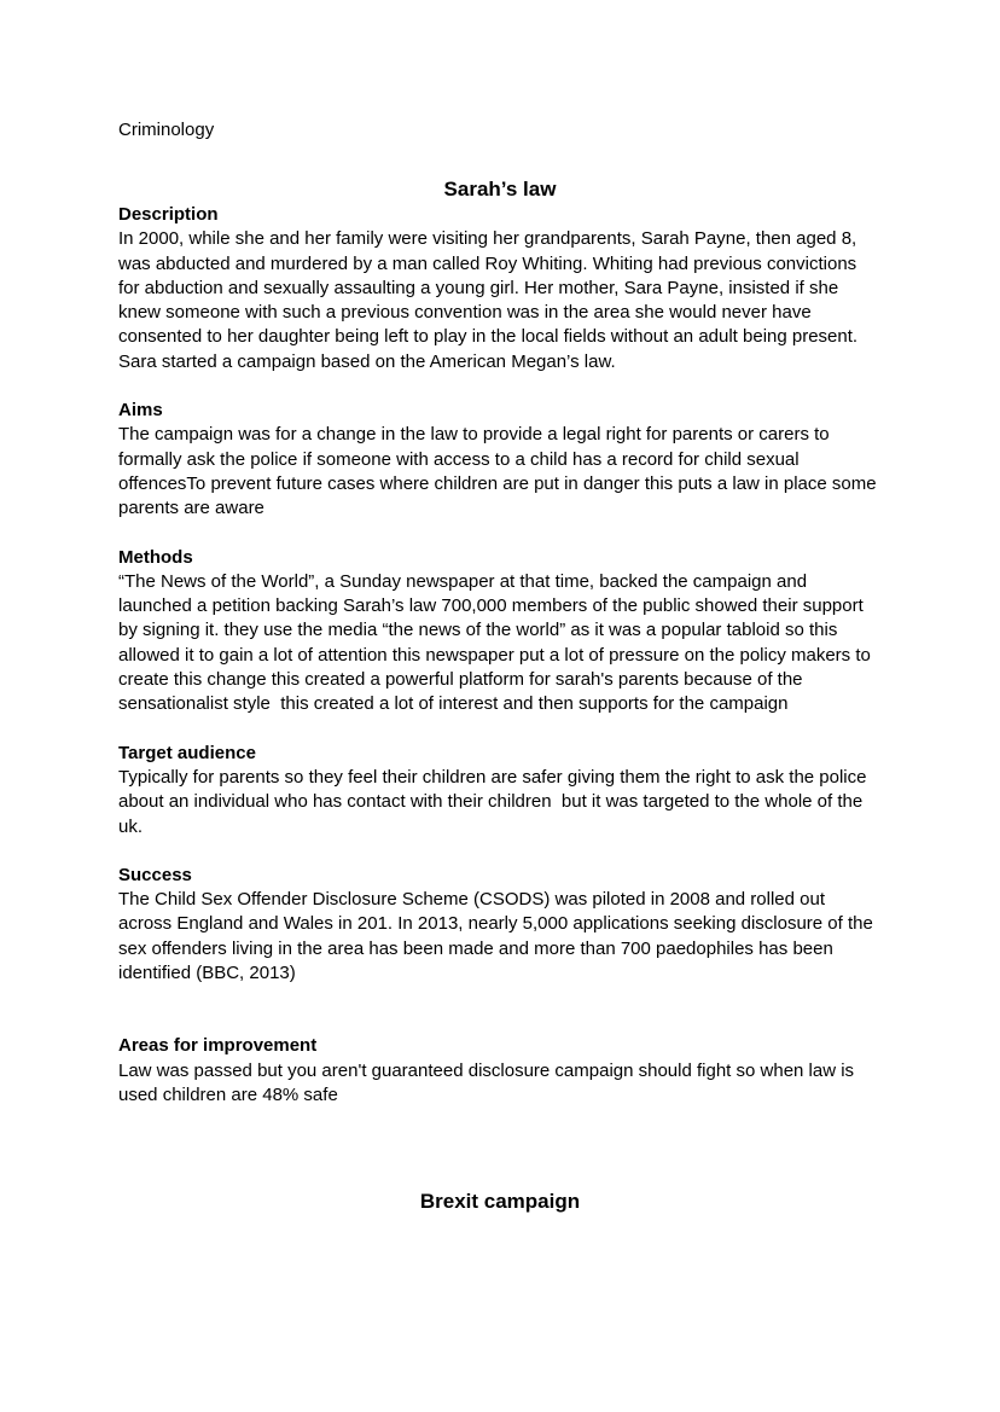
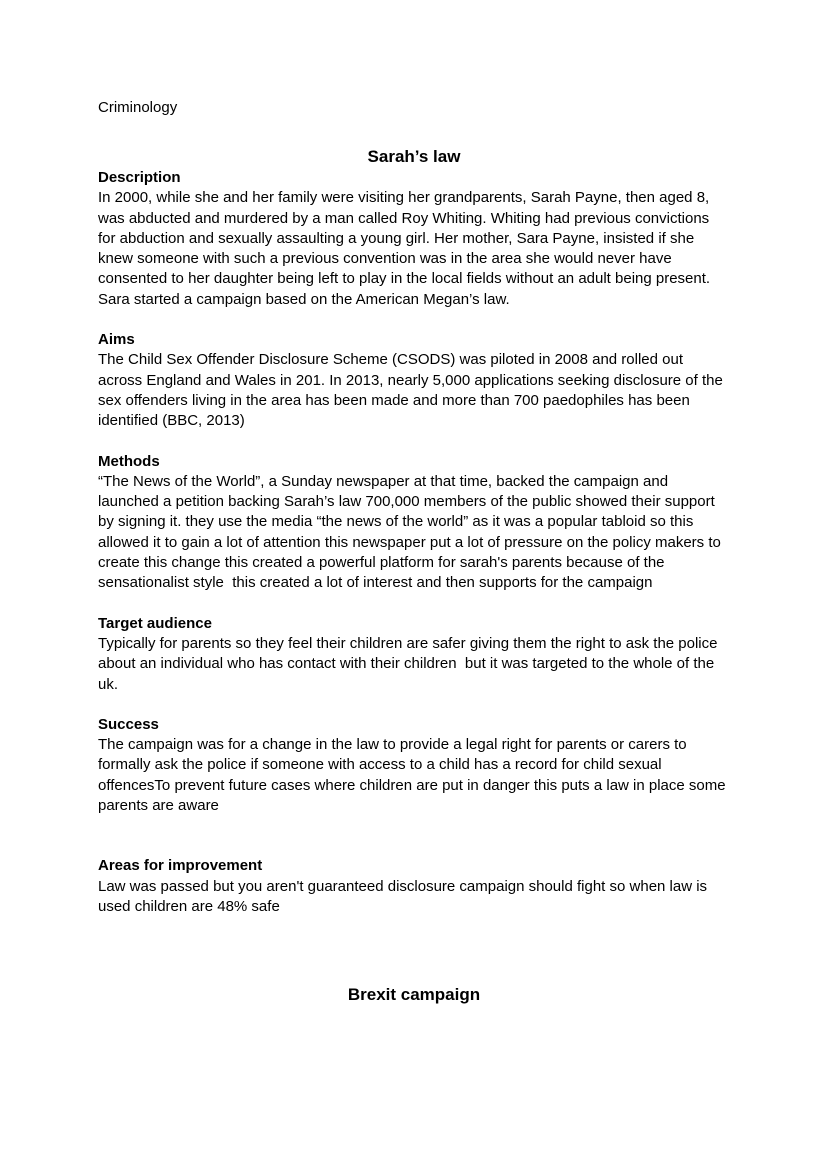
  Criminology
  Sarah’s law
  Description
  In 2000, while she and her family were visiting her grandparents, Sarah Payne, then aged 8, was abducted and murdered by a man called Roy Whiting. Whiting had previous convictions for abduction and sexually assaulting a young girl. Her mother, Sara Payne, insisted if she knew someone with such a previous convention was in the area she would never have consented to her daughter being left to play in the local fields without an adult being present. Sara started a campaign based on the American Megan’s law.
  Aims
- The campaign was for a change in the law to provide a legal right for parents or carers to formally ask the police if someone with access to a child has a record for child sexual offencesTo prevent future cases where children are put in danger this puts a law in place some parents are aware
+ The Child Sex Offender Disclosure Scheme (CSODS) was piloted in 2008 and rolled out across England and Wales in 201. In 2013, nearly 5,000 applications seeking disclosure of the sex offenders living in the area has been made and more than 700 paedophiles has been identified (BBC, 2013)
  Methods
  “The News of the World”, a Sunday newspaper at that time, backed the campaign and launched a petition backing Sarah’s law 700,000 members of the public showed their support by signing it. they use the media “the news of the world” as it was a popular tabloid so this allowed it to gain a lot of attention this newspaper put a lot of pressure on the policy makers to create this change this created a powerful platform for sarah's parents because of the sensationalist style this created a lot of interest and then supports for the campaign
  Target audience
  Typically for parents so they feel their children are safer giving them the right to ask the police about an individual who has contact with their children but it was targeted to the whole of the uk.
  Success
- The Child Sex Offender Disclosure Scheme (CSODS) was piloted in 2008 and rolled out across England and Wales in 201. In 2013, nearly 5,000 applications seeking disclosure of the sex offenders living in the area has been made and more than 700 paedophiles has been identified (BBC, 2013)
+ The campaign was for a change in the law to provide a legal right for parents or carers to formally ask the police if someone with access to a child has a record for child sexual offencesTo prevent future cases where children are put in danger this puts a law in place some parents are aware
  Areas for improvement
  Law was passed but you aren't guaranteed disclosure campaign should fight so when law is used children are 48% safe
  Brexit campaign
